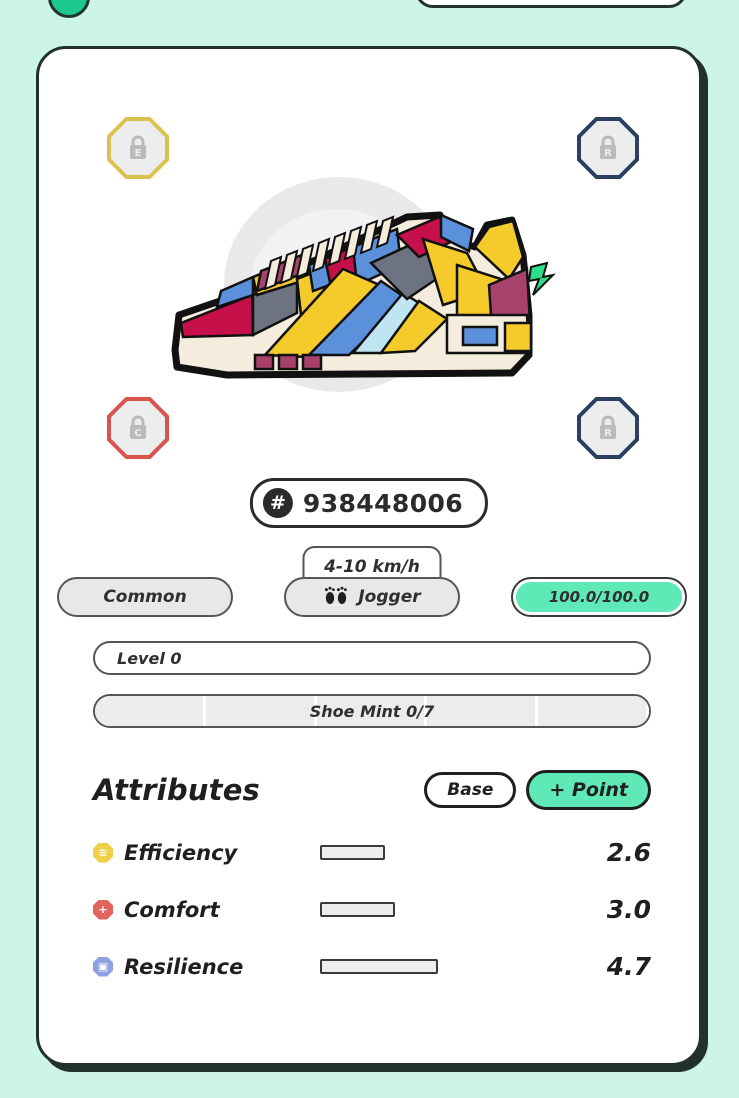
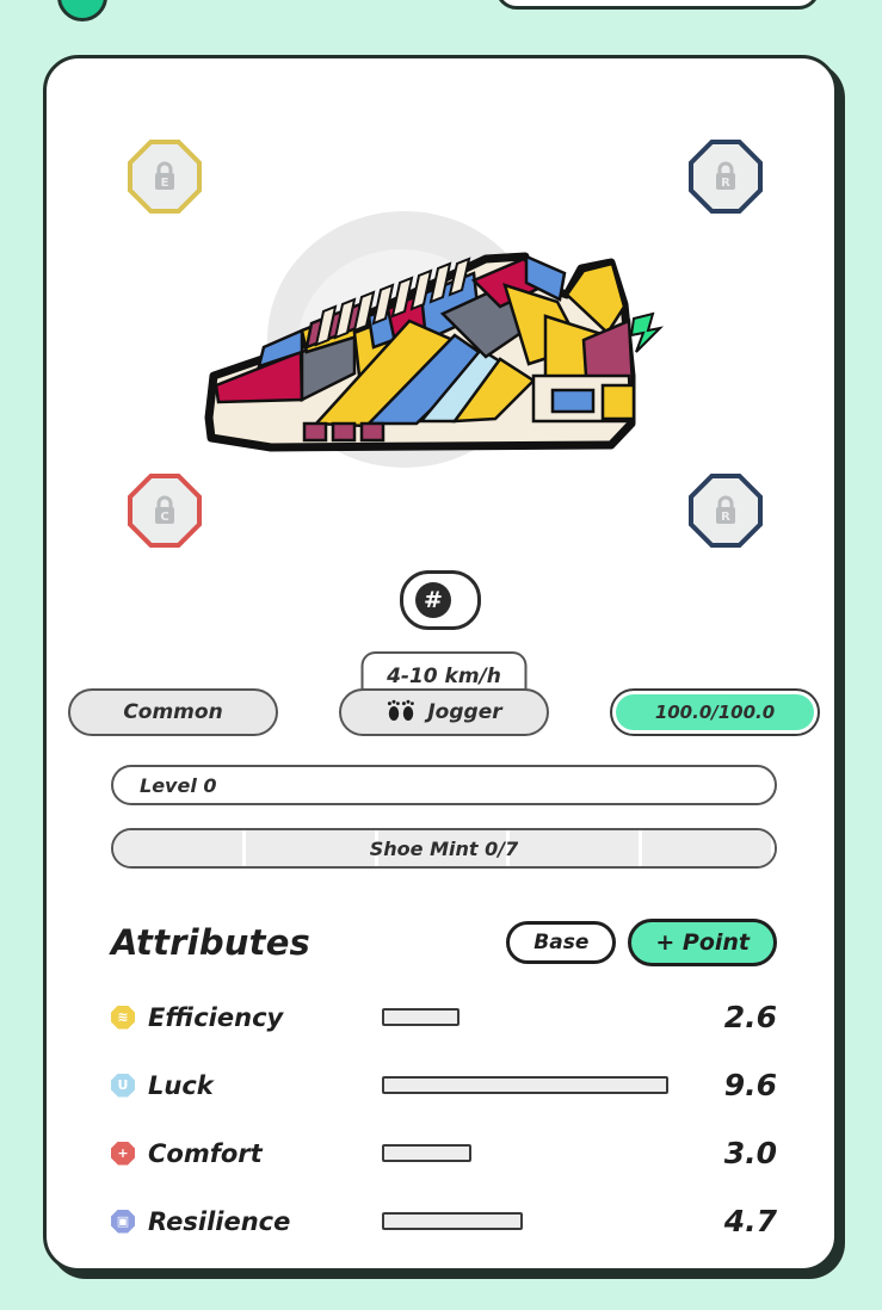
  E
  R
  C
  R
  #
- 938448006
  Common
  4-10 km/h
  Jogger
  100.0/100.0
  Level 0
  Shoe Mint 0/7
  Attributes
  Base
  + Point
  ≋
  Efficiency
  2.6
+ U
+ Luck
+ 9.6
  +
  Comfort
  3.0
  ▣
  Resilience
  4.7
